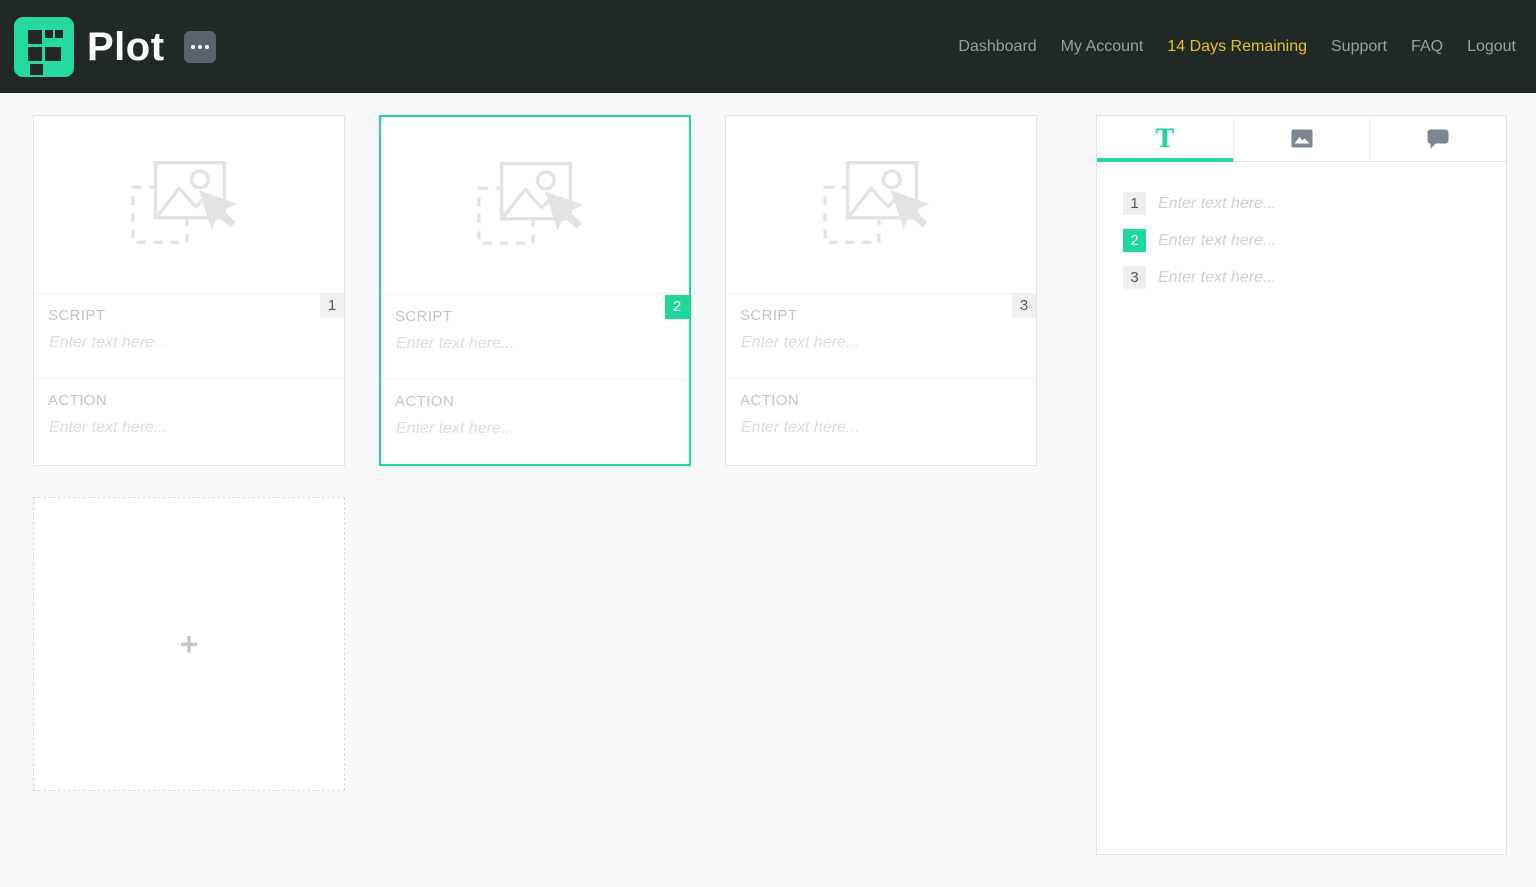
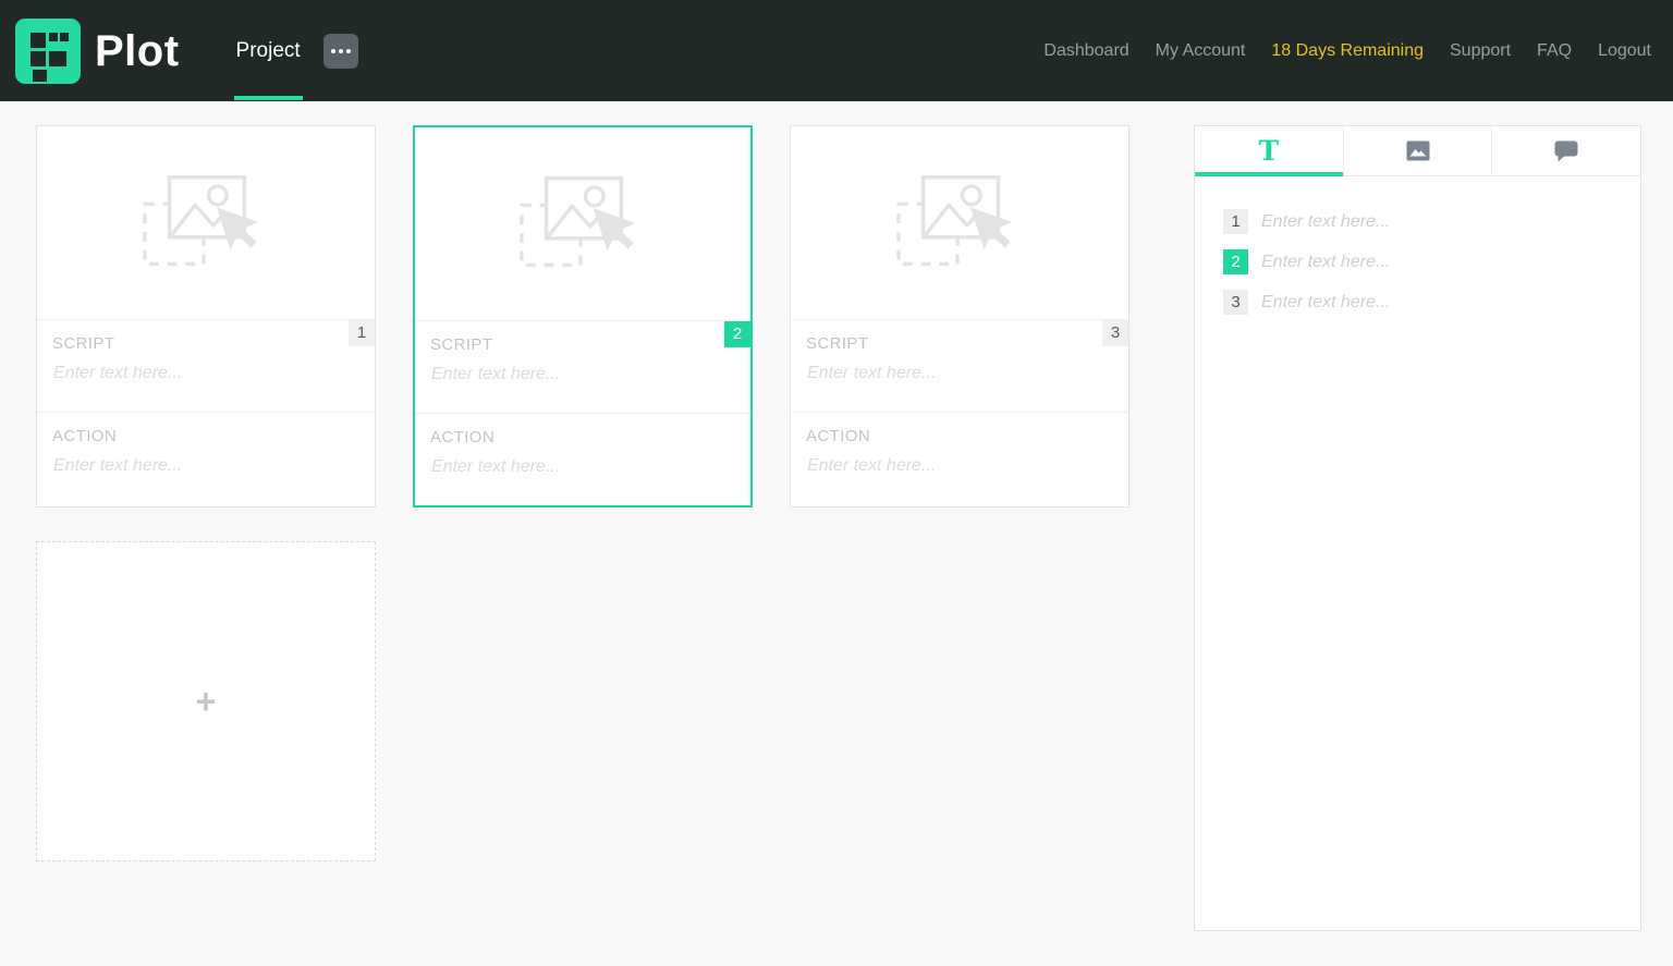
  Plot
+ Project
  Dashboard
  My Account
- 14 Days Remaining
+ 18 Days Remaining
  Support
  FAQ
  Logout
  1
  SCRIPT
  Enter text here...
  ACTION
  Enter text here...
  2
  SCRIPT
  Enter text here...
  ACTION
  Enter text here...
  3
  SCRIPT
  Enter text here...
  ACTION
  Enter text here...
  +
  T
  1
  Enter text here...
  2
  Enter text here...
  3
  Enter text here...
